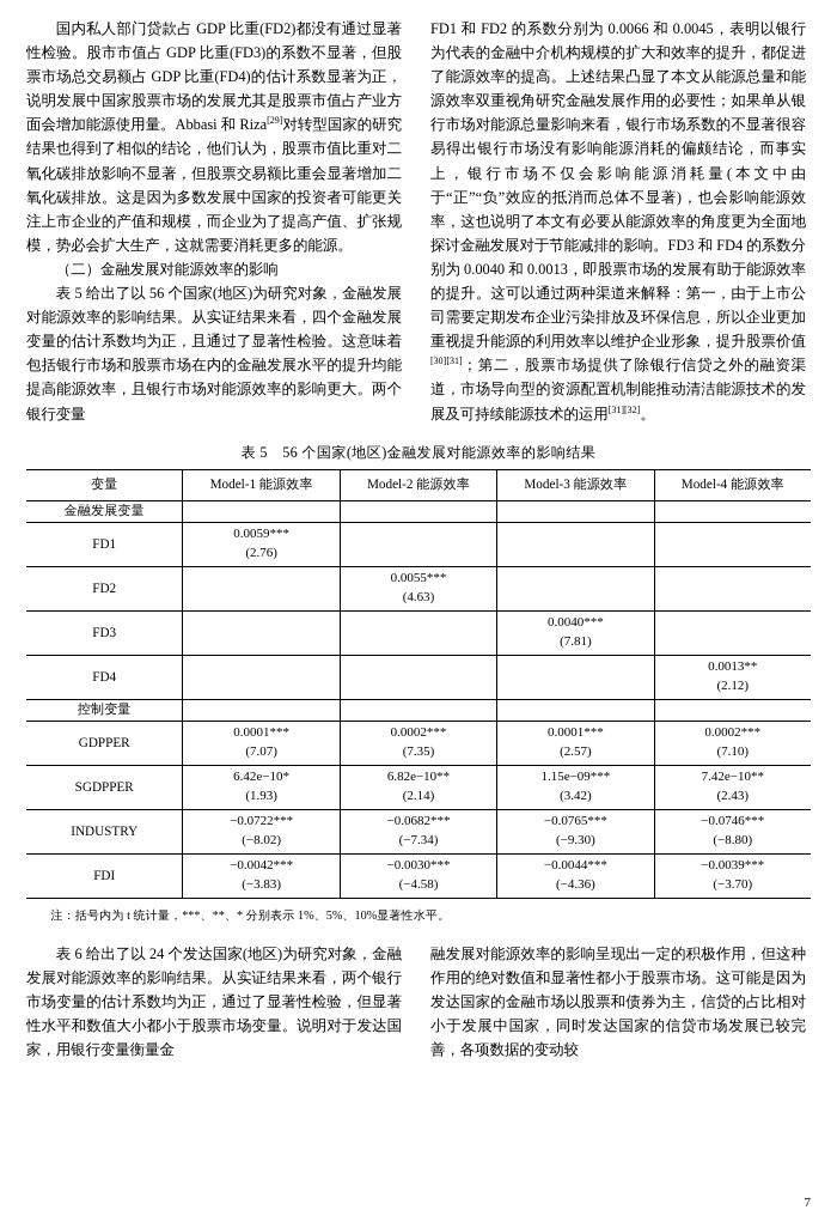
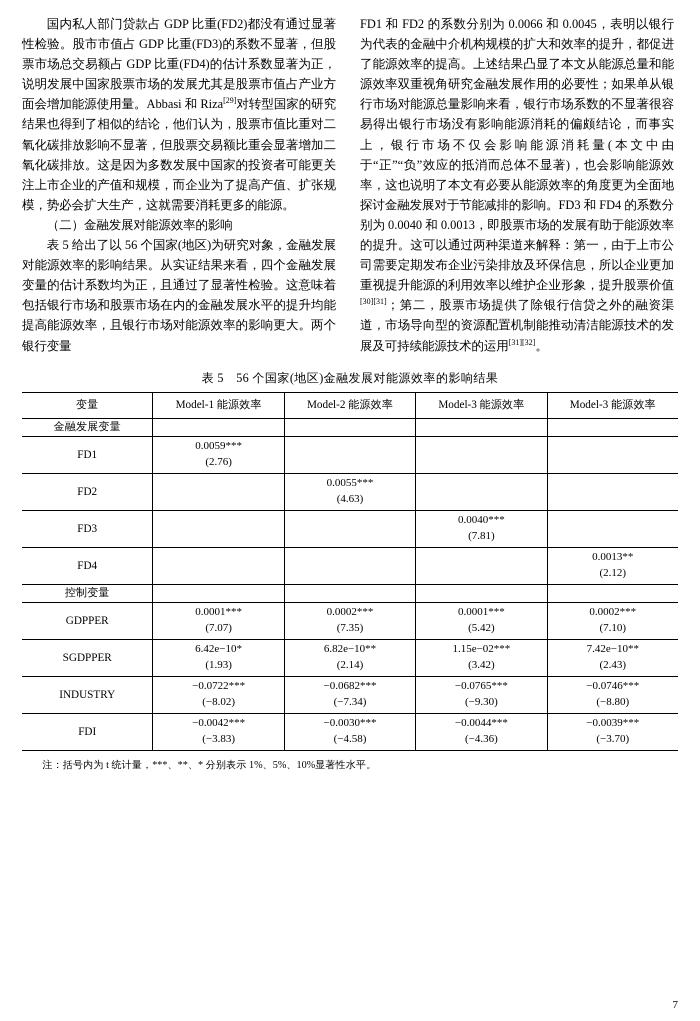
  国内私人部门贷款占 GDP 比重(FD2)都没有通过显著性检验。股市市值占 GDP 比重(FD3)的系数不显著，但股票市场总交易额占 GDP 比重(FD4)的估计系数显著为正，说明发展中国家股票市场的发展尤其是股票市值占产业方面会增加能源使用量。Abbasi 和 Riza[29]对转型国家的研究结果也得到了相似的结论，他们认为，股票市值比重对二氧化碳排放影响不显著，但股票交易额比重会显著增加二氧化碳排放。这是因为多数发展中国家的投资者可能更关注上市企业的产值和规模，而企业为了提高产值、扩张规模，势必会扩大生产，这就需要消耗更多的能源。
  （二）金融发展对能源效率的影响
  表 5 给出了以 56 个国家(地区)为研究对象，金融发展对能源效率的影响结果。从实证结果来看，四个金融发展变量的估计系数均为正，且通过了显著性检验。这意味着包括银行市场和股票市场在内的金融发展水平的提升均能提高能源效率，且银行市场对能源效率的影响更大。两个银行变量
  FD1 和 FD2 的系数分别为 0.0066 和 0.0045，表明以银行为代表的金融中介机构规模的扩大和效率的提升，都促进了能源效率的提高。上述结果凸显了本文从能源总量和能源效率双重视角研究金融发展作用的必要性；如果单从银行市场对能源总量影响来看，银行市场系数的不显著很容易得出银行市场没有影响能源消耗的偏颇结论，而事实上，银行市场不仅会影响能源消耗量(本文中由于“正”“负”效应的抵消而总体不显著)，也会影响能源效率，这也说明了本文有必要从能源效率的角度更为全面地探讨金融发展对于节能减排的影响。FD3 和 FD4 的系数分别为 0.0040 和 0.0013，即股票市场的发展有助于能源效率的提升。这可以通过两种渠道来解释：第一，由于上市公司需要定期发布企业污染排放及环保信息，所以企业更加重视提升能源的利用效率以维护企业形象，提升股票价值[30][31]；第二，股票市场提供了除银行信贷之外的融资渠道，市场导向型的资源配置机制能推动清洁能源技术的发展及可持续能源技术的运用[31][32]。
  表 5 56 个国家(地区)金融发展对能源效率的影响结果
- 变量	Model-1 能源效率	Model-2 能源效率	Model-3 能源效率	Model-4 能源效率
+ 变量	Model-1 能源效率	Model-2 能源效率	Model-3 能源效率	Model-3 能源效率
  金融发展变量
  FD1	0.0059***(2.76)
  FD2		0.0055***(4.63)
  FD3			0.0040***(7.81)
  FD4				0.0013**(2.12)
  控制变量
- GDPPER	0.0001***(7.07)	0.0002***(7.35)	0.0001***(2.57)	0.0002***(7.10)
+ GDPPER	0.0001***(7.07)	0.0002***(7.35)	0.0001***(5.42)	0.0002***(7.10)
- SGDPPER	6.42e−10*(1.93)	6.82e−10**(2.14)	1.15e−09***(3.42)	7.42e−10**(2.43)
+ SGDPPER	6.42e−10*(1.93)	6.82e−10**(2.14)	1.15e−02***(3.42)	7.42e−10**(2.43)
  INDUSTRY	−0.0722***(−8.02)	−0.0682***(−7.34)	−0.0765***(−9.30)	−0.0746***(−8.80)
  FDI	−0.0042***(−3.83)	−0.0030***(−4.58)	−0.0044***(−4.36)	−0.0039***(−3.70)
  注：括号内为 t 统计量，***、**、* 分别表示 1%、5%、10%显著性水平。
- 表 6 给出了以 24 个发达国家(地区)为研究对象，金融发展对能源效率的影响结果。从实证结果来看，两个银行市场变量的估计系数均为正，通过了显著性检验，但显著性水平和数值大小都小于股票市场变量。说明对于发达国家，用银行变量衡量金
- 融发展对能源效率的影响呈现出一定的积极作用，但这种作用的绝对数值和显著性都小于股票市场。这可能是因为发达国家的金融市场以股票和债券为主，信贷的占比相对小于发展中国家，同时发达国家的信贷市场发展已较完善，各项数据的变动较
  7
